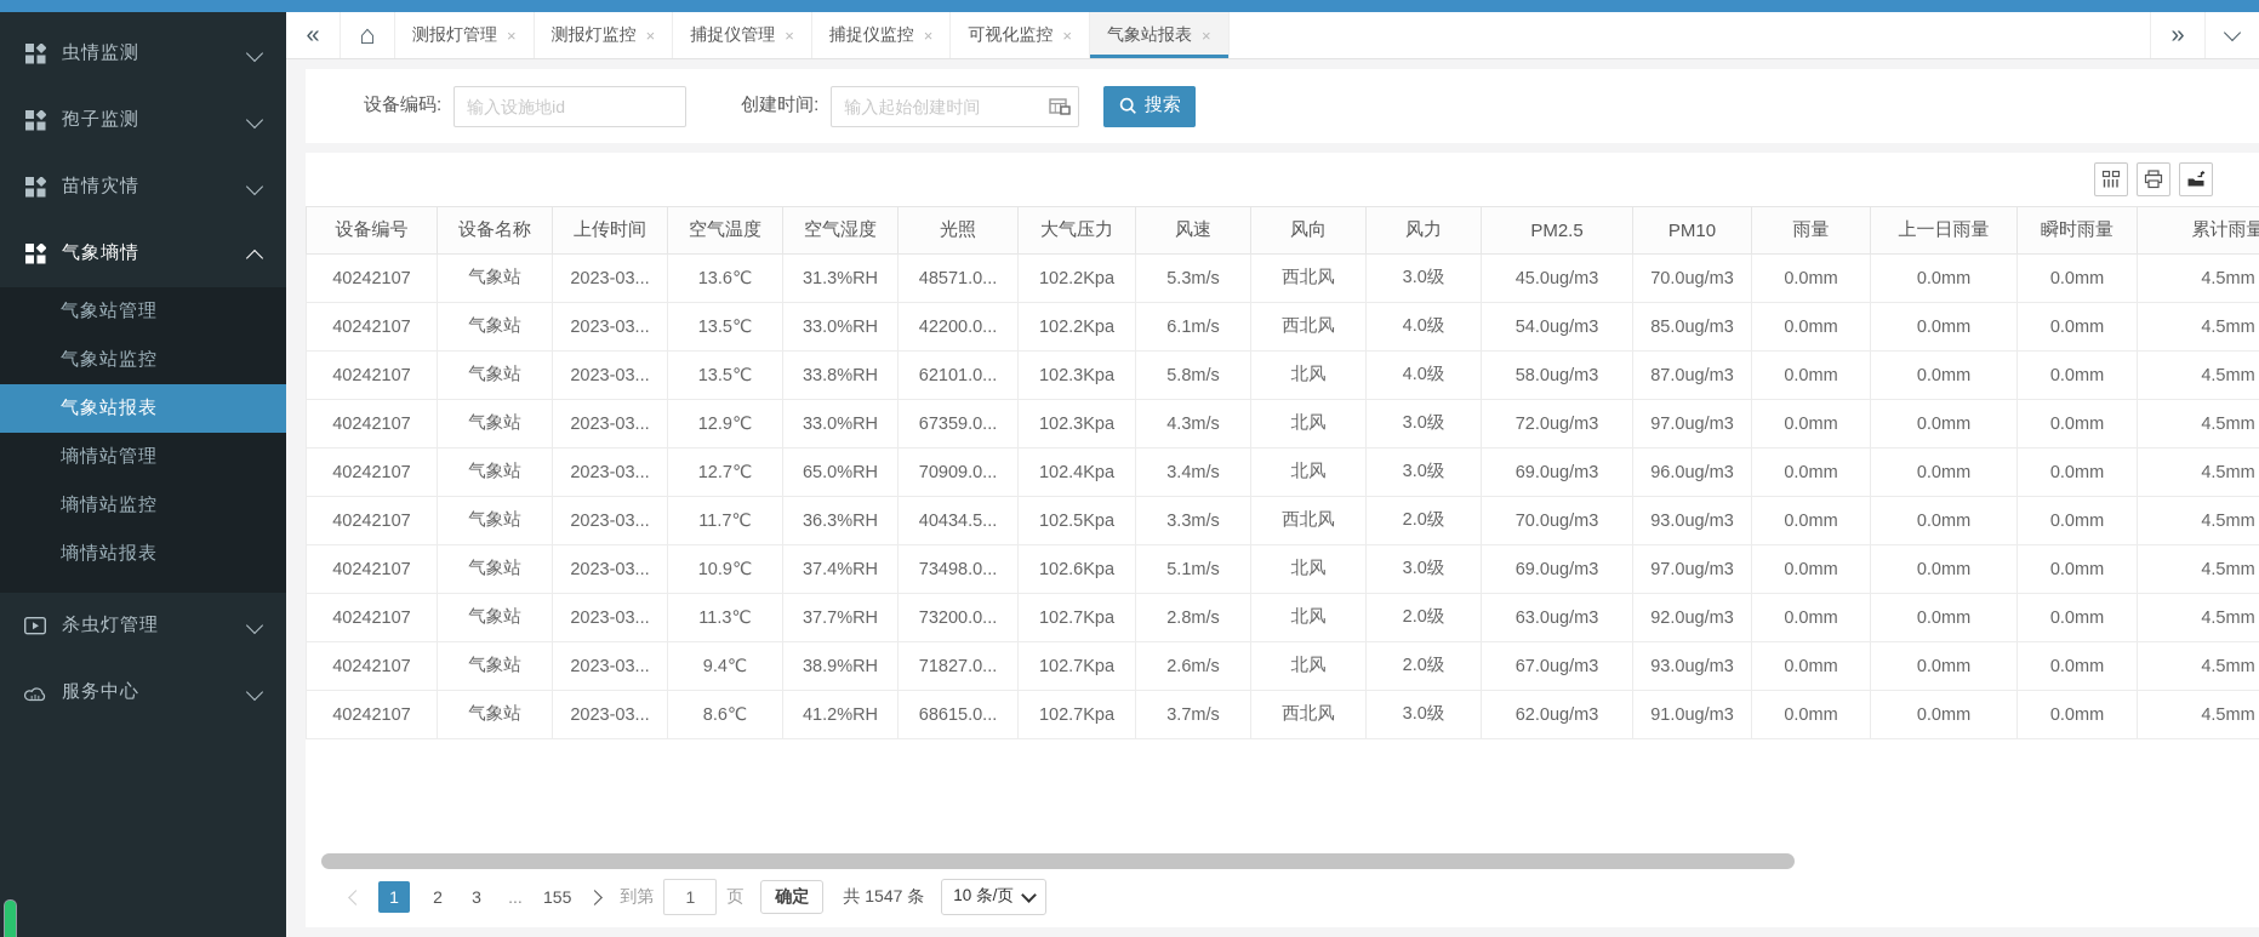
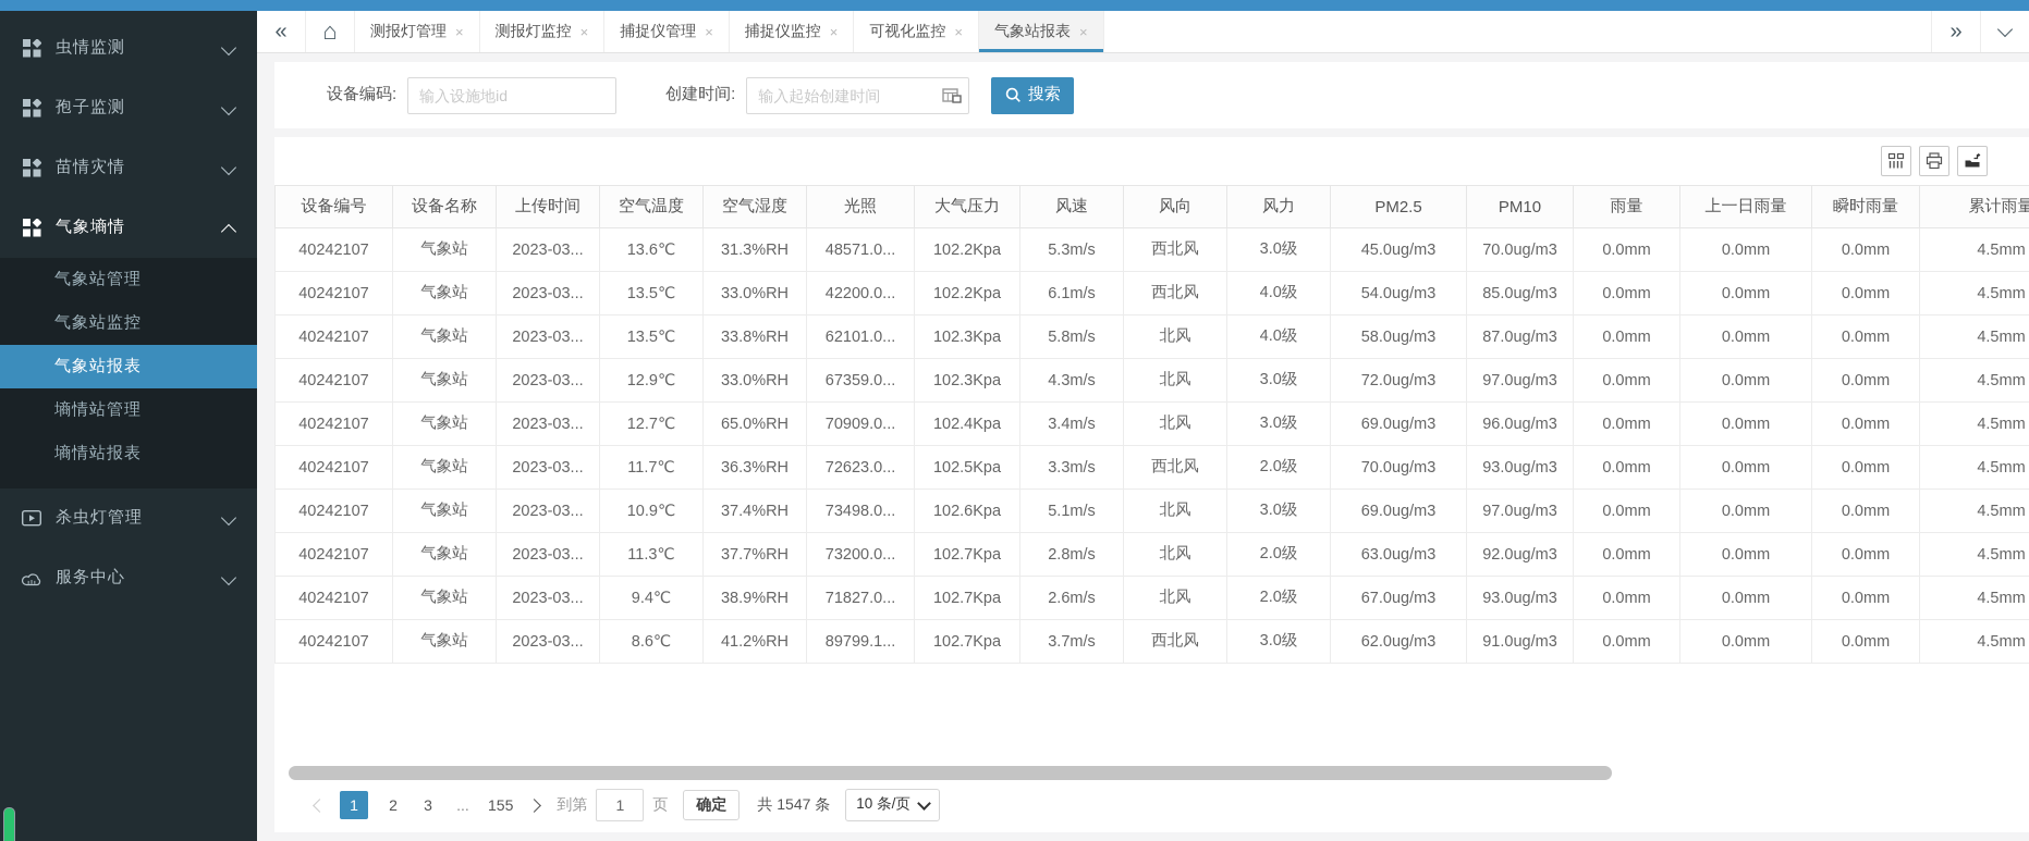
  虫情监测
  孢子监测
  苗情灾情
  气象墒情
  气象站管理
  气象站监控
  气象站报表
  墒情站管理
- 墒情站监控
  墒情站报表
  杀虫灯管理
  服务中心
  «
  ⌂
  测报灯管理
  ×
  测报灯监控
  ×
  捕捉仪管理
  ×
  捕捉仪监控
  ×
  可视化监控
  ×
  气象站报表
  ×
  »
  设备编码:
  输入设施地id
  创建时间:
  输入起始创建时间
  搜索
  设备编号	设备名称	上传时间	空气温度	空气湿度	光照	大气压力	风速	风向	风力	PM2.5	PM10	雨量	上一日雨量	瞬时雨量	累计雨量
  40242107	气象站	2023-03...	13.6℃	31.3%RH	48571.0...	102.2Kpa	5.3m/s	西北风	3.0级	45.0ug/m3	70.0ug/m3	0.0mm	0.0mm	0.0mm	4.5mm
  40242107	气象站	2023-03...	13.5℃	33.0%RH	42200.0...	102.2Kpa	6.1m/s	西北风	4.0级	54.0ug/m3	85.0ug/m3	0.0mm	0.0mm	0.0mm	4.5mm
  40242107	气象站	2023-03...	13.5℃	33.8%RH	62101.0...	102.3Kpa	5.8m/s	北风	4.0级	58.0ug/m3	87.0ug/m3	0.0mm	0.0mm	0.0mm	4.5mm
  40242107	气象站	2023-03...	12.9℃	33.0%RH	67359.0...	102.3Kpa	4.3m/s	北风	3.0级	72.0ug/m3	97.0ug/m3	0.0mm	0.0mm	0.0mm	4.5mm
  40242107	气象站	2023-03...	12.7℃	65.0%RH	70909.0...	102.4Kpa	3.4m/s	北风	3.0级	69.0ug/m3	96.0ug/m3	0.0mm	0.0mm	0.0mm	4.5mm
- 40242107	气象站	2023-03...	11.7℃	36.3%RH	40434.5...	102.5Kpa	3.3m/s	西北风	2.0级	70.0ug/m3	93.0ug/m3	0.0mm	0.0mm	0.0mm	4.5mm
+ 40242107	气象站	2023-03...	11.7℃	36.3%RH	72623.0...	102.5Kpa	3.3m/s	西北风	2.0级	70.0ug/m3	93.0ug/m3	0.0mm	0.0mm	0.0mm	4.5mm
  40242107	气象站	2023-03...	10.9℃	37.4%RH	73498.0...	102.6Kpa	5.1m/s	北风	3.0级	69.0ug/m3	97.0ug/m3	0.0mm	0.0mm	0.0mm	4.5mm
  40242107	气象站	2023-03...	11.3℃	37.7%RH	73200.0...	102.7Kpa	2.8m/s	北风	2.0级	63.0ug/m3	92.0ug/m3	0.0mm	0.0mm	0.0mm	4.5mm
  40242107	气象站	2023-03...	9.4℃	38.9%RH	71827.0...	102.7Kpa	2.6m/s	北风	2.0级	67.0ug/m3	93.0ug/m3	0.0mm	0.0mm	0.0mm	4.5mm
- 40242107	气象站	2023-03...	8.6℃	41.2%RH	68615.0...	102.7Kpa	3.7m/s	西北风	3.0级	62.0ug/m3	91.0ug/m3	0.0mm	0.0mm	0.0mm	4.5mm
+ 40242107	气象站	2023-03...	8.6℃	41.2%RH	89799.1...	102.7Kpa	3.7m/s	西北风	3.0级	62.0ug/m3	91.0ug/m3	0.0mm	0.0mm	0.0mm	4.5mm
  1
  2
  3
  ...
  155
  到第
  1
  页
  确定
  共 1547 条
  10 条/页
